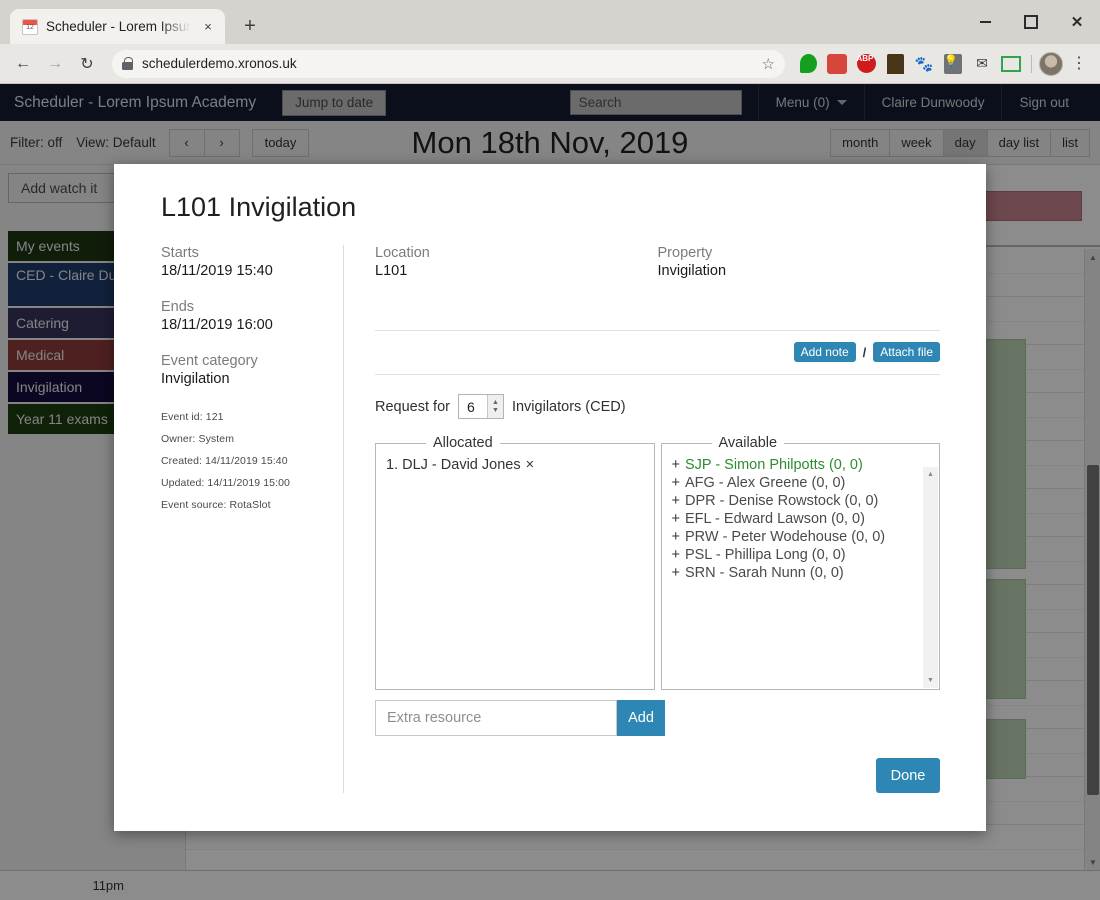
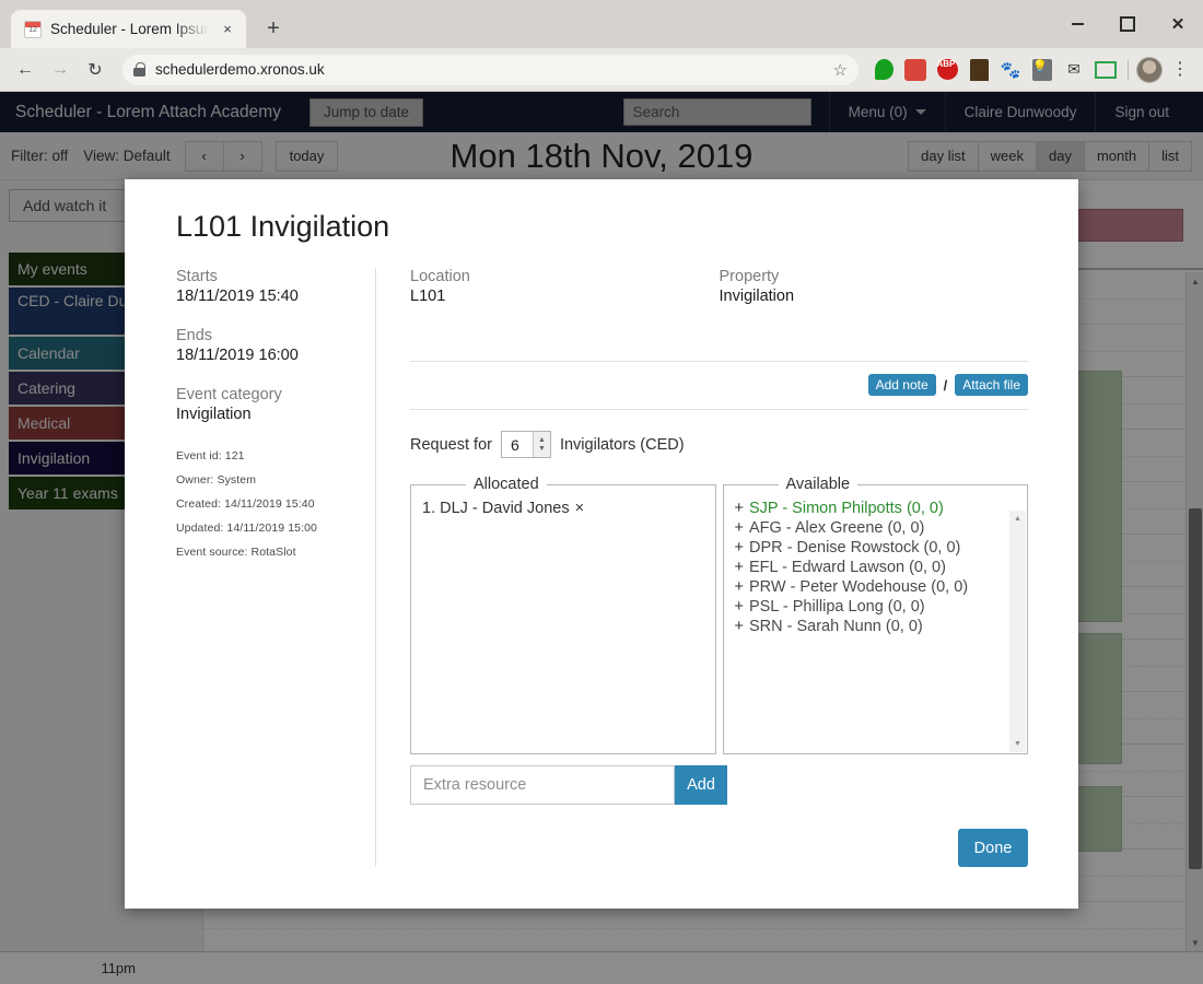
  Scheduler - Lorem Ipsu
  ×
  +
  ✕
  ←
  →
  ↻
  schedulerdemo.xronos.uk
  ☆
  ABP
  🐾
  💡
  ✉
  ⋮
- Scheduler - Lorem Ipsum Academy
+ Scheduler - Lorem Attach Academy
  Jump to date
  Search
  Menu (0)
  Claire Dunwoody
  Sign out
  Filter: off
  View: Default
  ‹
  ›
  today
  Mon 18th Nov, 2019
- month
+ day list
  week
  day
- day list
+ month
  list
  Add watch it
  My events
+ Calendar
  Catering
  Medical
  Invigilation
  Year 11 exams
  ▲
  ▼
  11pm
  L101 Invigilation
  Starts
  18/11/2019 15:40
  Ends
  18/11/2019 16:00
  Event category
  Invigilation
  Event id: 121
  Owner: System
  Created: 14/11/2019 15:40
  Updated: 14/11/2019 15:00
  Event source: RotaSlot
  Location
  L101
  Property
  Invigilation
  Add note
  /
  Attach file
  Request for
  6
  Invigilators (CED)
  Allocated
  1. DLJ - David Jones ×
  Available
  + SJP - Simon Philpotts (0, 0)
  + AFG - Alex Greene (0, 0)
  + DPR - Denise Rowstock (0, 0)
  + EFL - Edward Lawson (0, 0)
  + PRW - Peter Wodehouse (0, 0)
  + PSL - Phillipa Long (0, 0)
  + SRN - Sarah Nunn (0, 0)
  Extra resource
  Add
  Done
